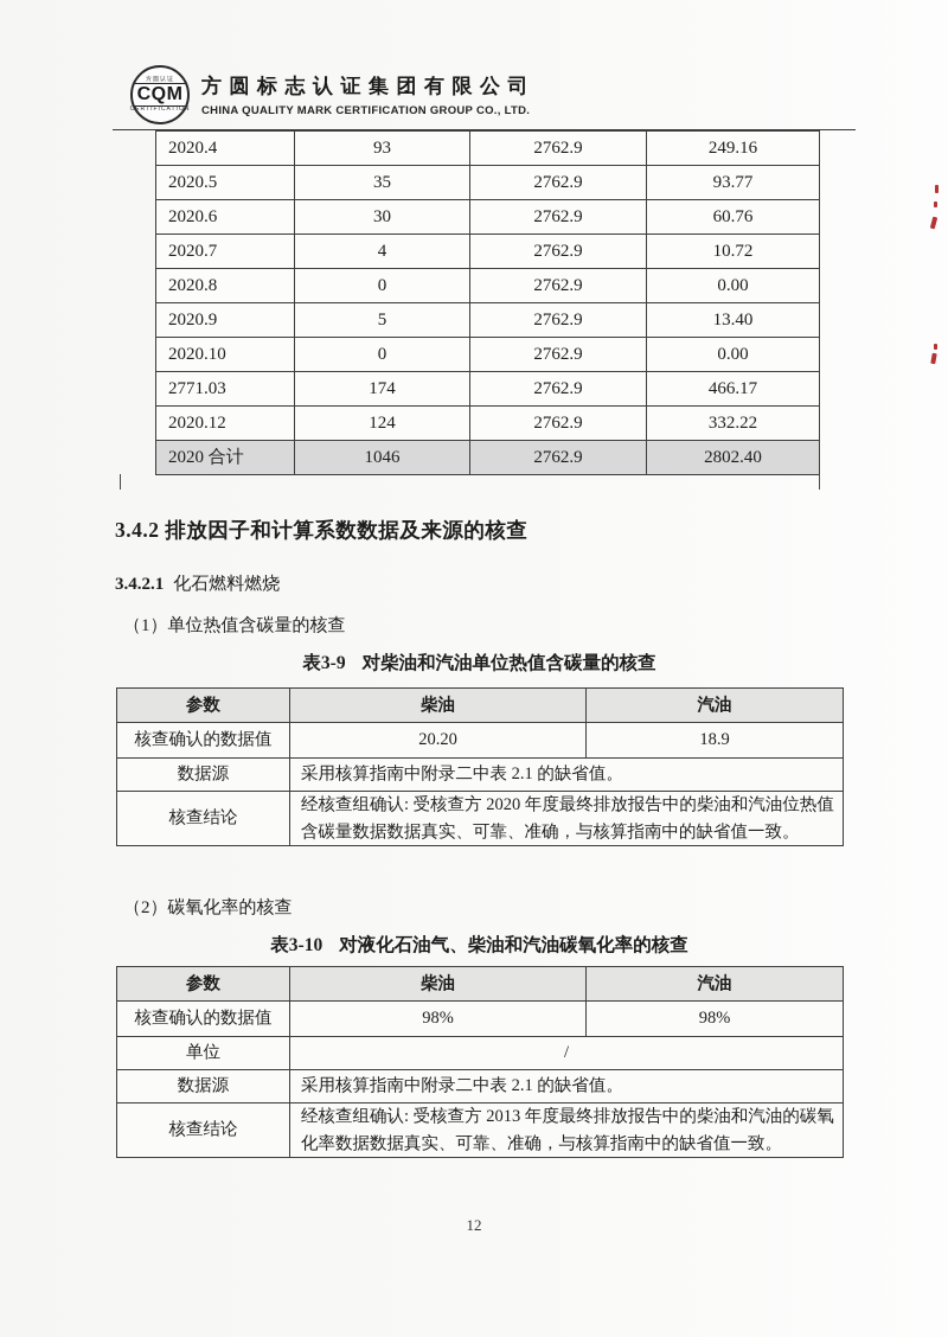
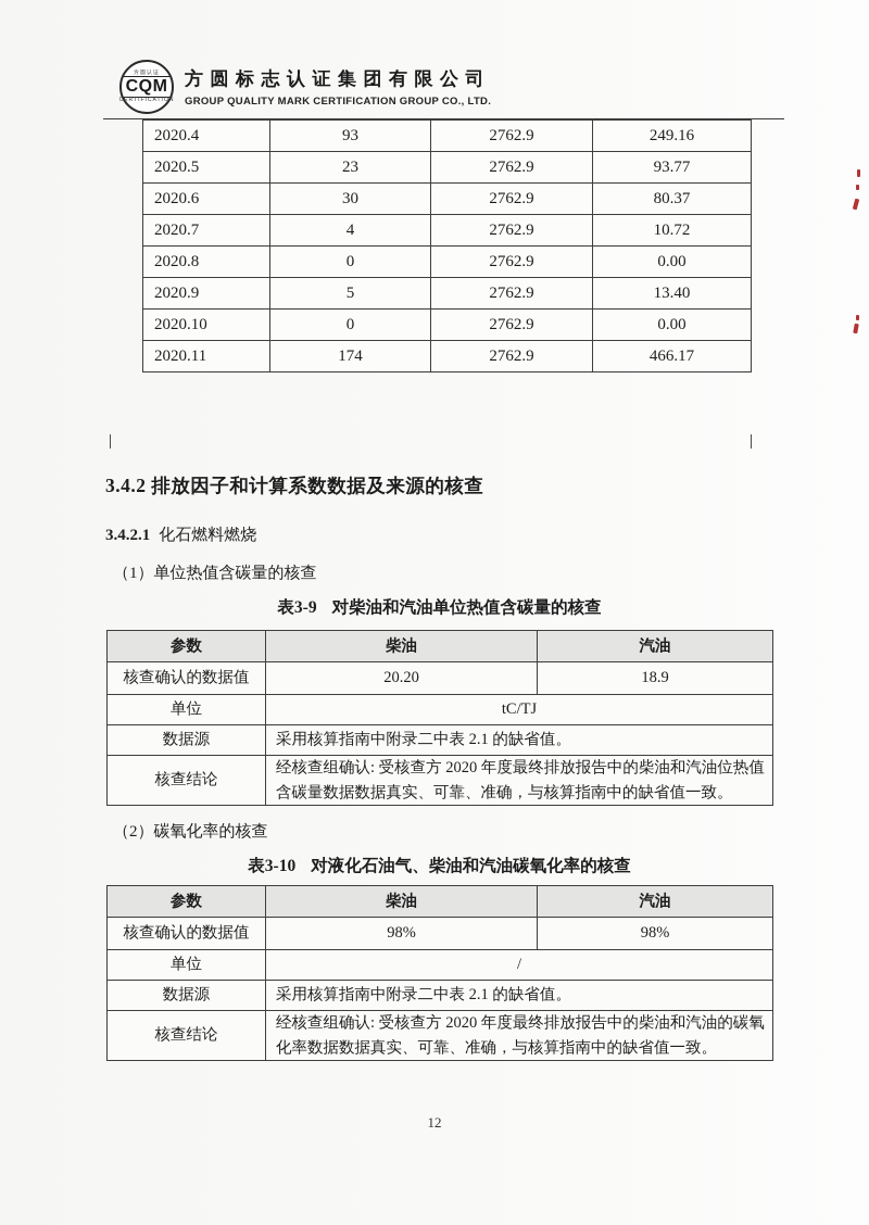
  CQM
  方圆标志认证集团有限公司
- CHINA QUALITY MARK CERTIFICATION GROUP CO., LTD.
+ GROUP QUALITY MARK CERTIFICATION GROUP CO., LTD.
  2020.4	93	2762.9	249.16
- 2020.5	35	2762.9	93.77
+ 2020.5	23	2762.9	93.77
- 2020.6	30	2762.9	60.76
+ 2020.6	30	2762.9	80.37
  2020.7	4	2762.9	10.72
  2020.8	0	2762.9	0.00
  2020.9	5	2762.9	13.40
  2020.10	0	2762.9	0.00
- 2771.03	174	2762.9	466.17
+ 2020.11	174	2762.9	466.17
- 2020.12	124	2762.9	332.22
- 2020 合计	1046	2762.9	2802.40
  3.4.2 排放因子和计算系数数据及来源的核查
  3.4.2.1 化石燃料燃烧
  （1）单位热值含碳量的核查
  表3-9 对柴油和汽油单位热值含碳量的核查
  参数	柴油	汽油
  核查确认的数据值	20.20	18.9
+ 单位	tC/TJ
  数据源	采用核算指南中附录二中表 2.1 的缺省值。
  核查结论	经核查组确认: 受核查方 2020 年度最终排放报告中的柴油和汽油位热值含碳量数据数据真实、可靠、准确，与核算指南中的缺省值一致。
  （2）碳氧化率的核查
  表3-10 对液化石油气、柴油和汽油碳氧化率的核查
  参数	柴油	汽油
  核查确认的数据值	98%	98%
  单位	/
  数据源	采用核算指南中附录二中表 2.1 的缺省值。
- 核查结论	经核查组确认: 受核查方 2013 年度最终排放报告中的柴油和汽油的碳氧化率数据数据真实、可靠、准确，与核算指南中的缺省值一致。
+ 核查结论	经核查组确认: 受核查方 2020 年度最终排放报告中的柴油和汽油的碳氧化率数据数据真实、可靠、准确，与核算指南中的缺省值一致。
  12
